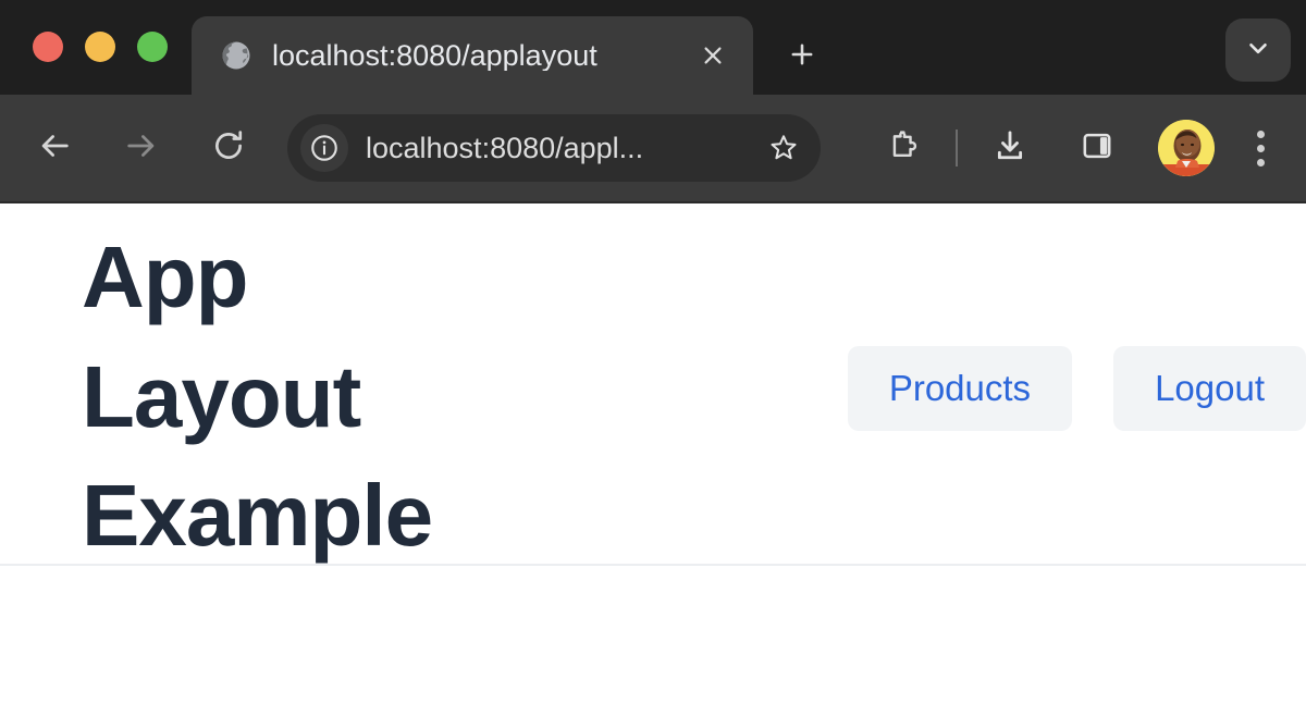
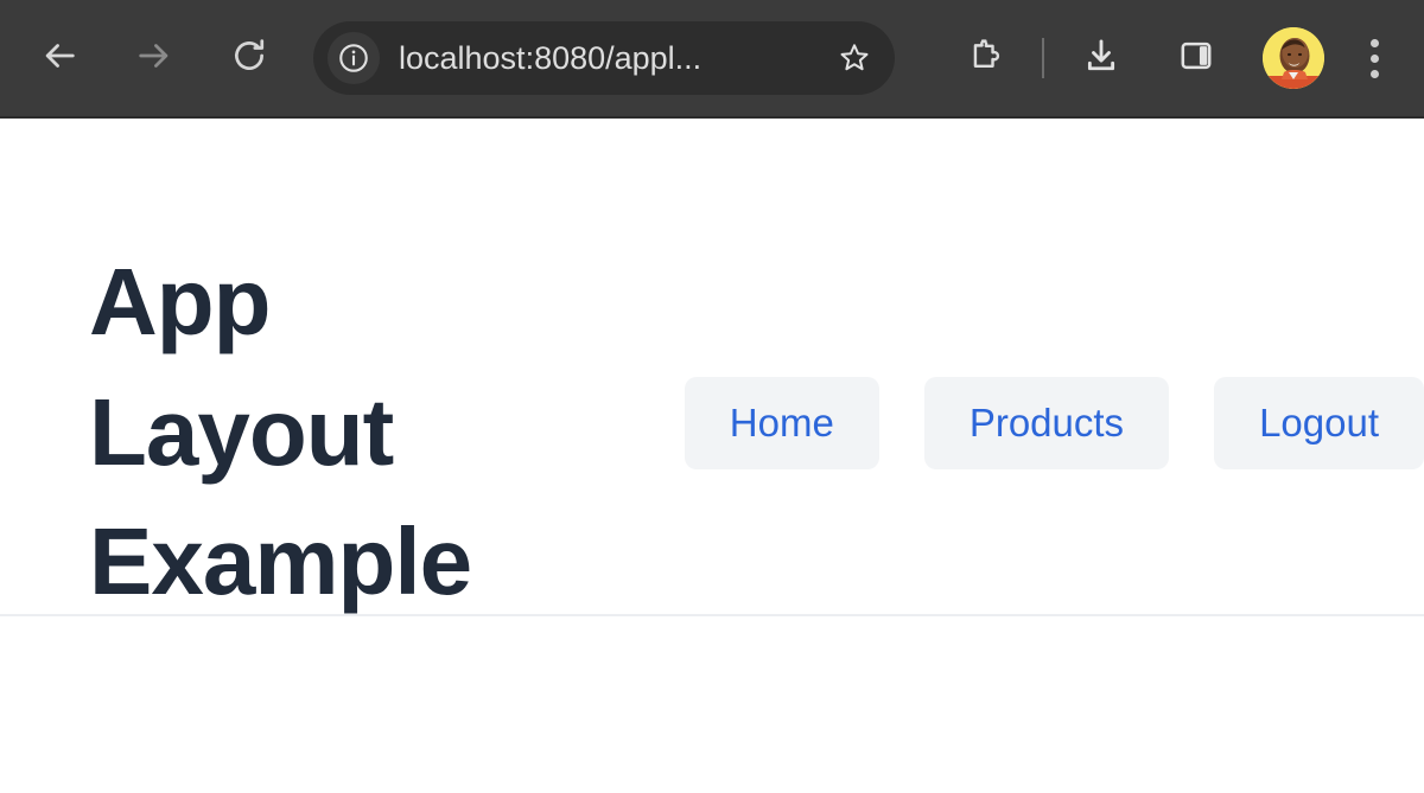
- localhost:8080/applayout
  localhost:8080/appl...
  App Layout Example
+ Home
  Products
  Logout
